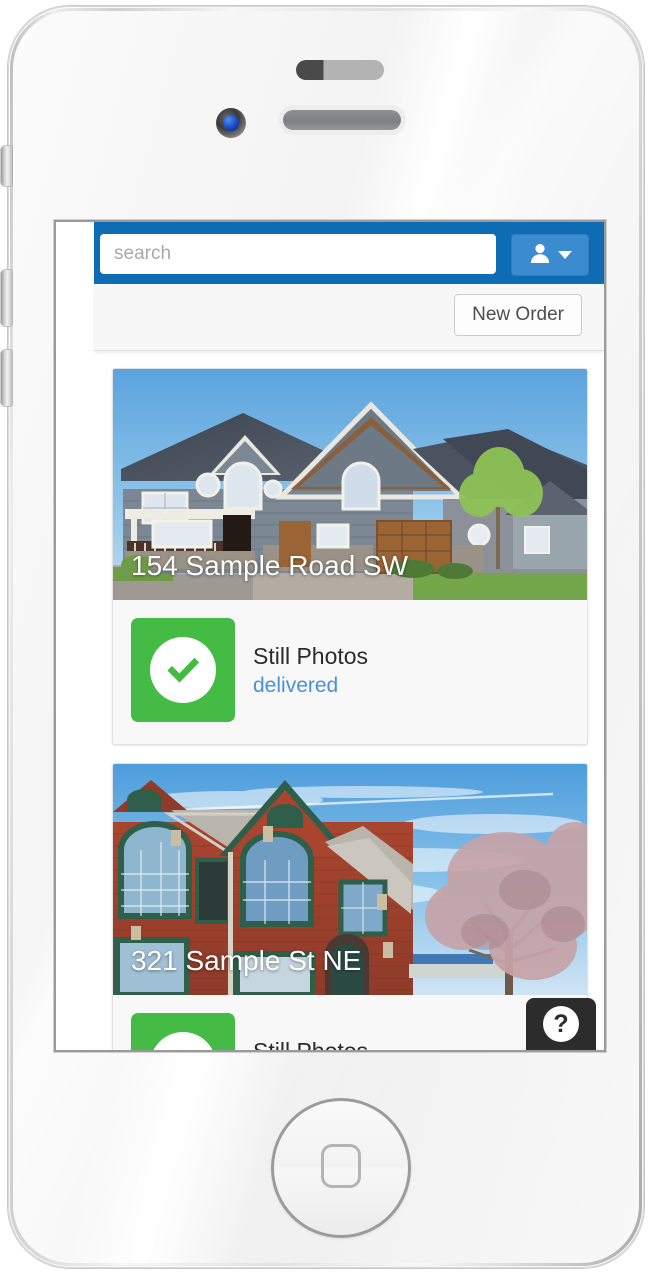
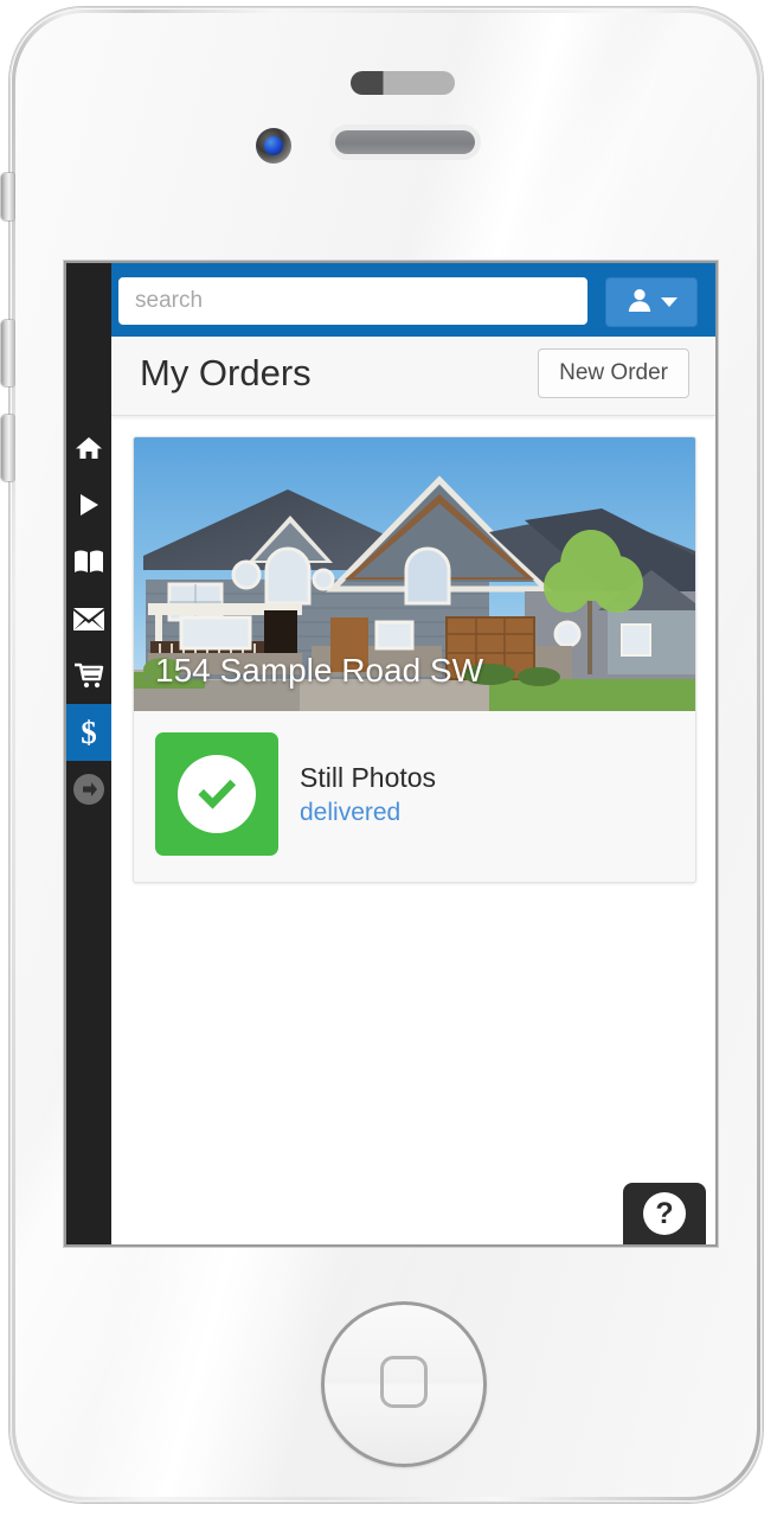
+ $
  search
+ My Orders
  New Order
  154 Sample Road SW
  Still Photos
  delivered
- 321 Sample St NE
  ?
